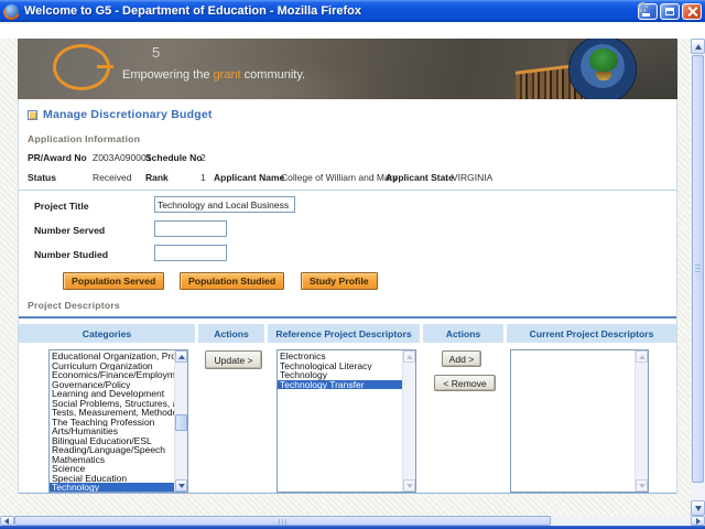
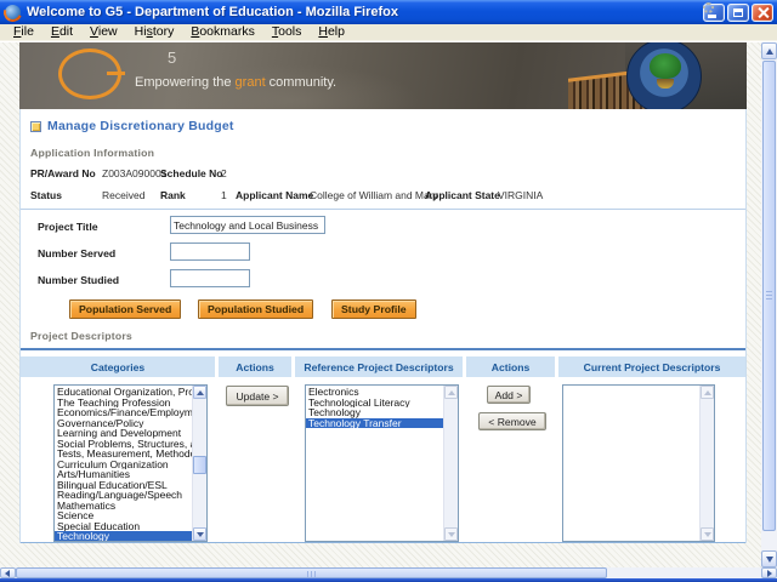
  Welcome to G5 - Department of Education - Mozilla Firefox
+ File
+ Edit
+ View
+ History
+ Bookmarks
+ Tools
+ Help
  5
  Empowering the grant community.
  Manage Discretionary Budget
  Application Information
  PR/Award No
  Z003A090001
  Schedule No
  2
  Status
  Received
  Rank
  1
  Applicant Name
  College of William and Mary
  Applicant State
  VIRGINIA
  Project Title
  Technology and Local Business
  Number Served
  Number Studied
  Population Served
  Population Studied
  Study Profile
  Project Descriptors
  Categories
  Actions
  Reference Project Descriptors
  Actions
  Current Project Descriptors
  Educational Organization, Pr
- Curriculum Organization
+ The Teaching Profession
  Economics/Finance/Employm
  Governance/Policy
  Learning and Development
  Social Problems, Structures,
  Tests, Measurement, Method
- The Teaching Profession
+ Curriculum Organization
  Arts/Humanities
  Bilingual Education/ESL
  Reading/Language/Speech
  Mathematics
  Science
  Special Education
  Technology
  Update >
  Electronics
  Technological Literacy
  Technology
  Technology Transfer
  Add >
  < Remove
